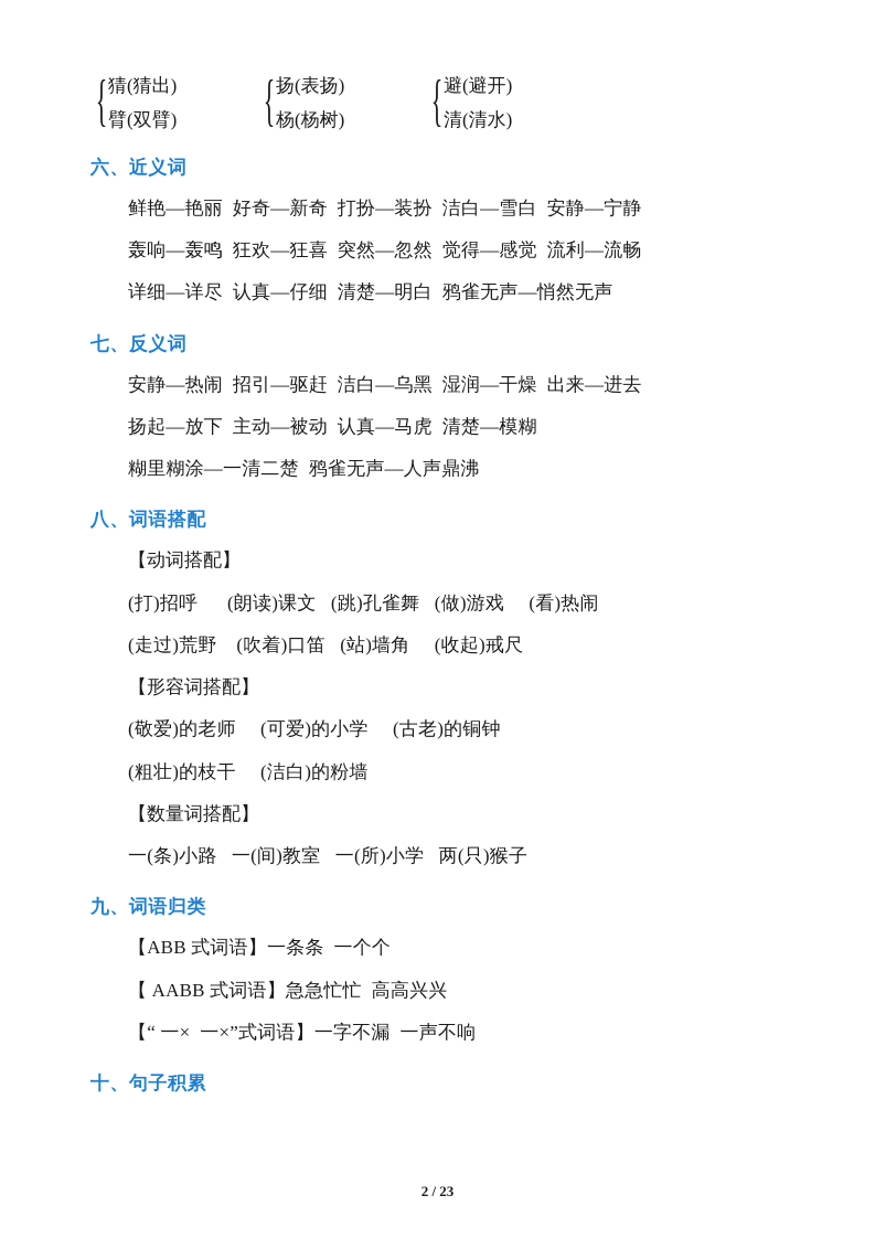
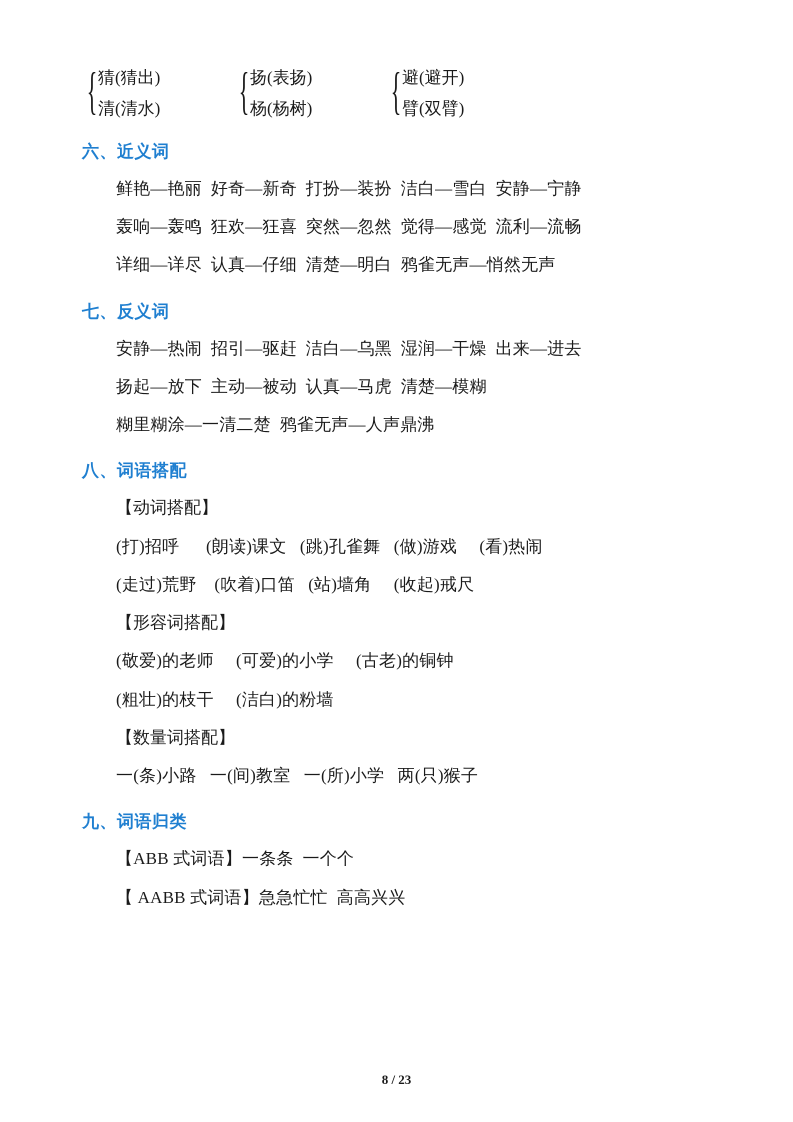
  {
  猜(猜出)
- 臂(双臂)
+ 清(清水)
  {
  扬(表扬)
  杨(杨树)
  {
  避(避开)
- 清(清水)
+ 臂(双臂)
  六、近义词
  鲜艳—艳丽 好奇—新奇 打扮—装扮 洁白—雪白 安静—宁静
  轰响—轰鸣 狂欢—狂喜 突然—忽然 觉得—感觉 流利—流畅
  详细—详尽 认真—仔细 清楚—明白 鸦雀无声—悄然无声
  七、反义词
  安静—热闹 招引—驱赶 洁白—乌黑 湿润—干燥 出来—进去
  扬起—放下 主动—被动 认真—马虎 清楚—模糊
  糊里糊涂—一清二楚 鸦雀无声—人声鼎沸
  八、词语搭配
  【动词搭配】
  (打)招呼 (朗读)课文 (跳)孔雀舞 (做)游戏 (看)热闹
  (走过)荒野 (吹着)口笛 (站)墙角 (收起)戒尺
  【形容词搭配】
  (敬爱)的老师 (可爱)的小学 (古老)的铜钟
  (粗壮)的枝干 (洁白)的粉墙
  【数量词搭配】
  一(条)小路 一(间)教室 一(所)小学 两(只)猴子
  九、词语归类
  【ABB 式词语】一条条 一个个
  【 AABB 式词语】急急忙忙 高高兴兴
- 【“ 一× 一×”式词语】一字不漏 一声不响
- 十、句子积累
- 2 / 23
+ 8 / 23
